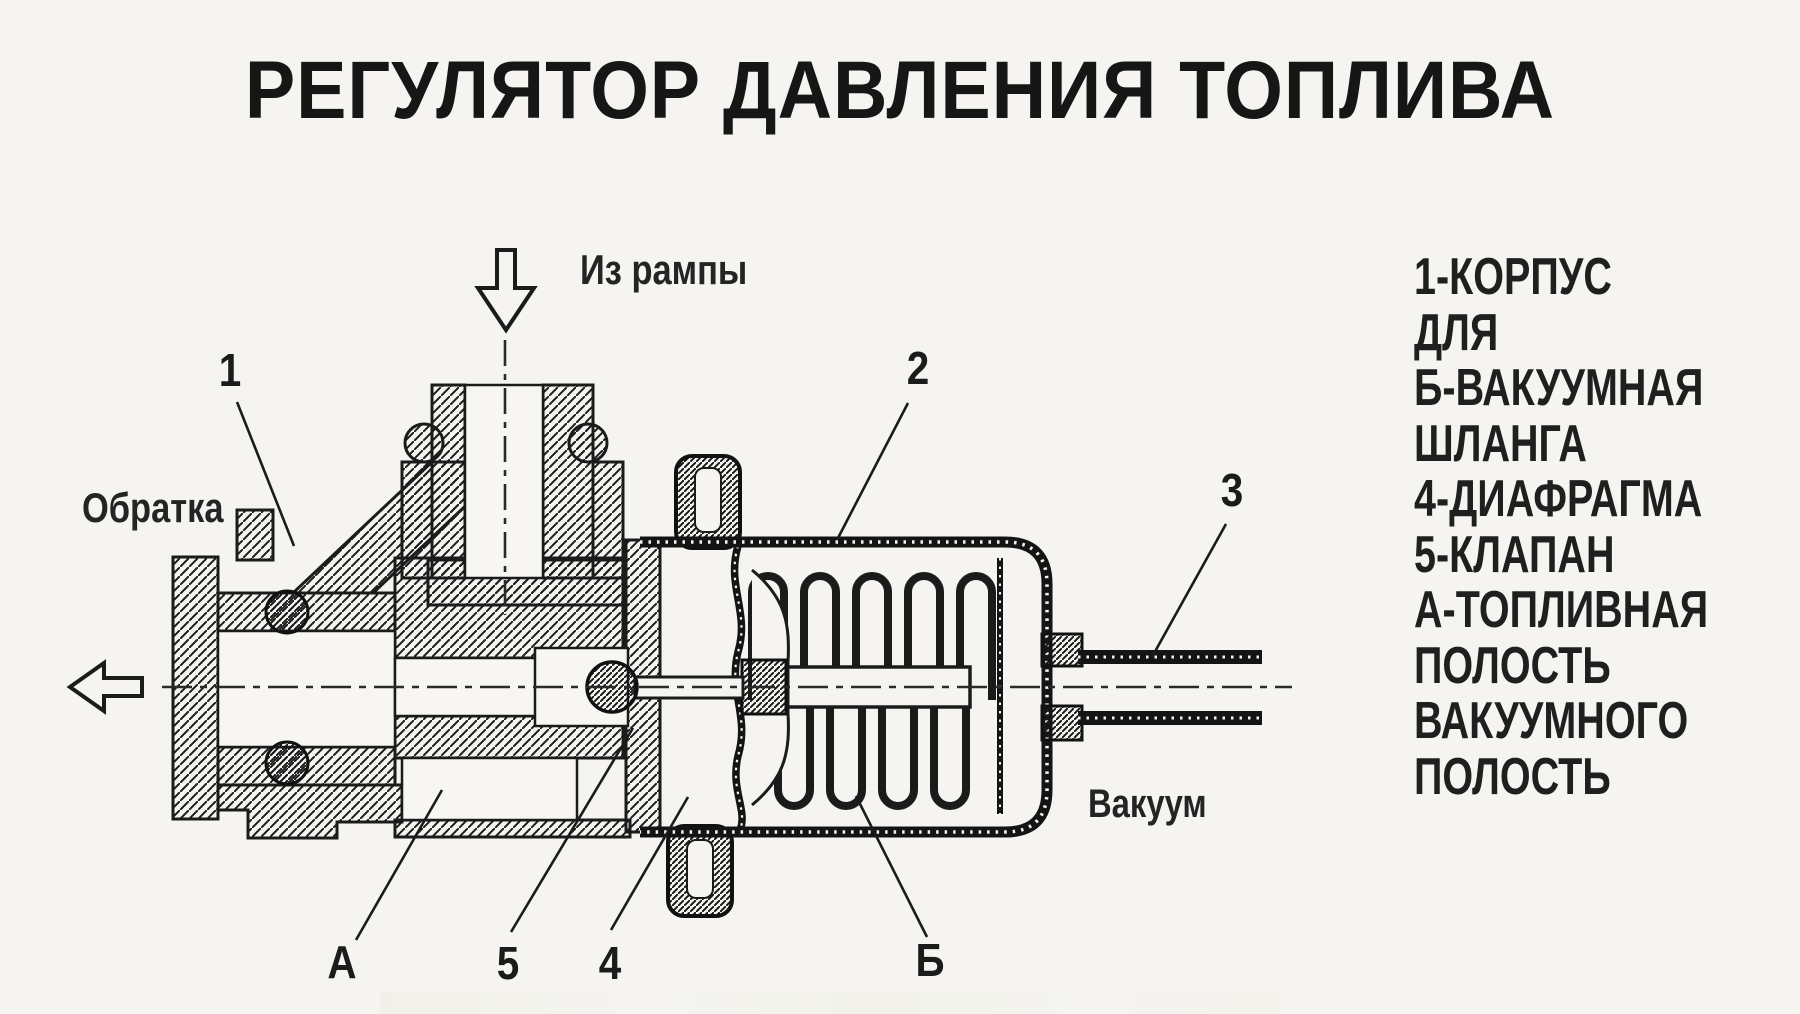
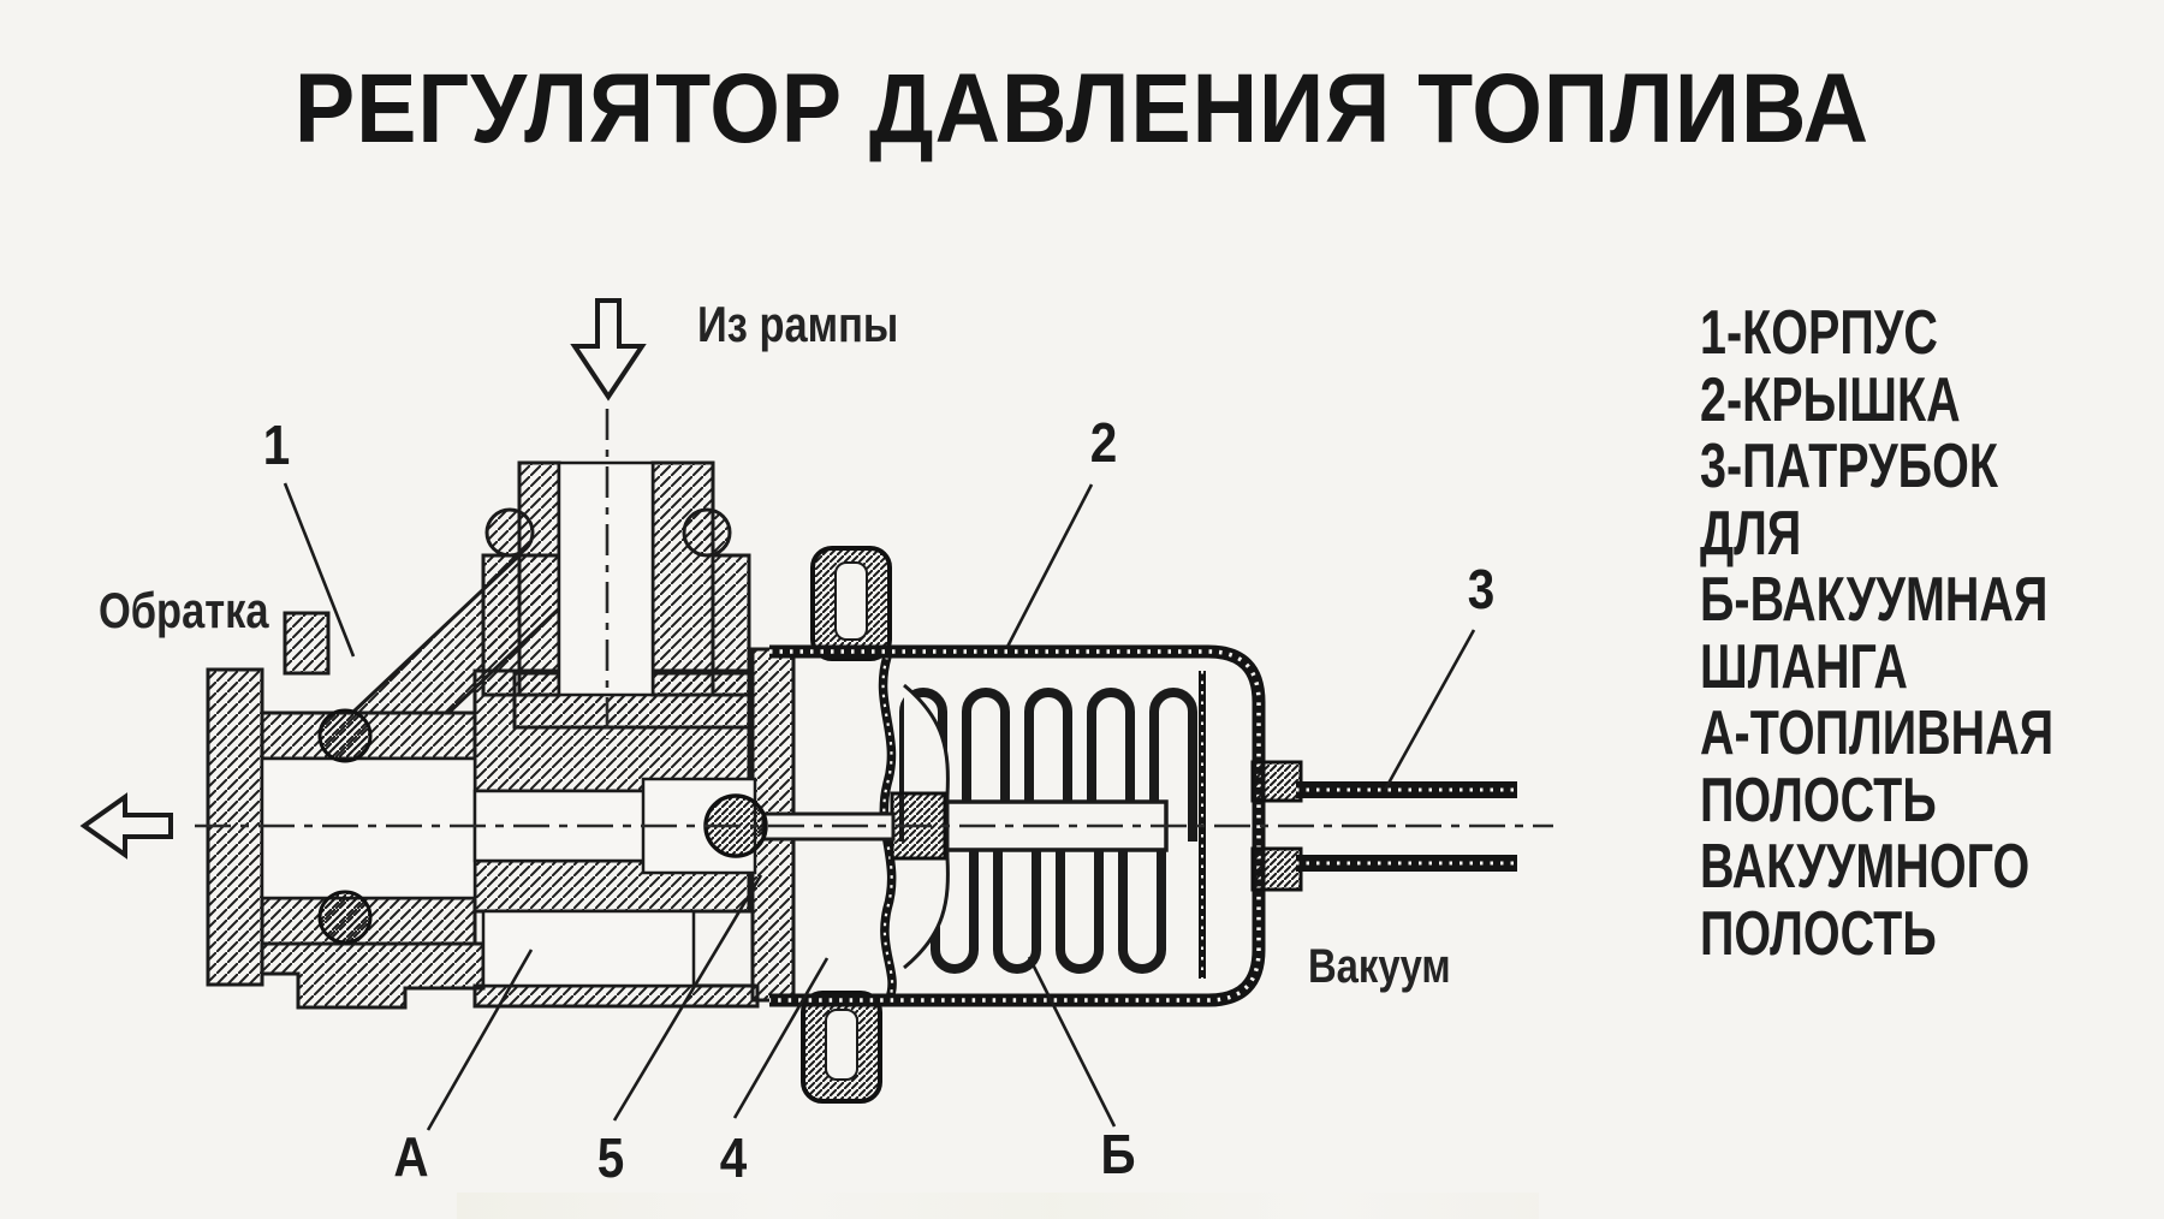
  РЕГУЛЯТОР ДАВЛЕНИЯ ТОПЛИВА
  Из рампы
  Обратка
  Вакуум
  1
  2
  3
  4
  5
  А
  Б
  1-КОРПУС
+ 2-КРЫШКА
+ 3-ПАТРУБОК
  ДЛЯ
  Б-ВАКУУМНАЯ
  ШЛАНГА
- 4-ДИАФРАГМА
- 5-КЛАПАН
  А-ТОПЛИВНАЯ
  ПОЛОСТЬ
  ВАКУУМНОГО
  ПОЛОСТЬ
